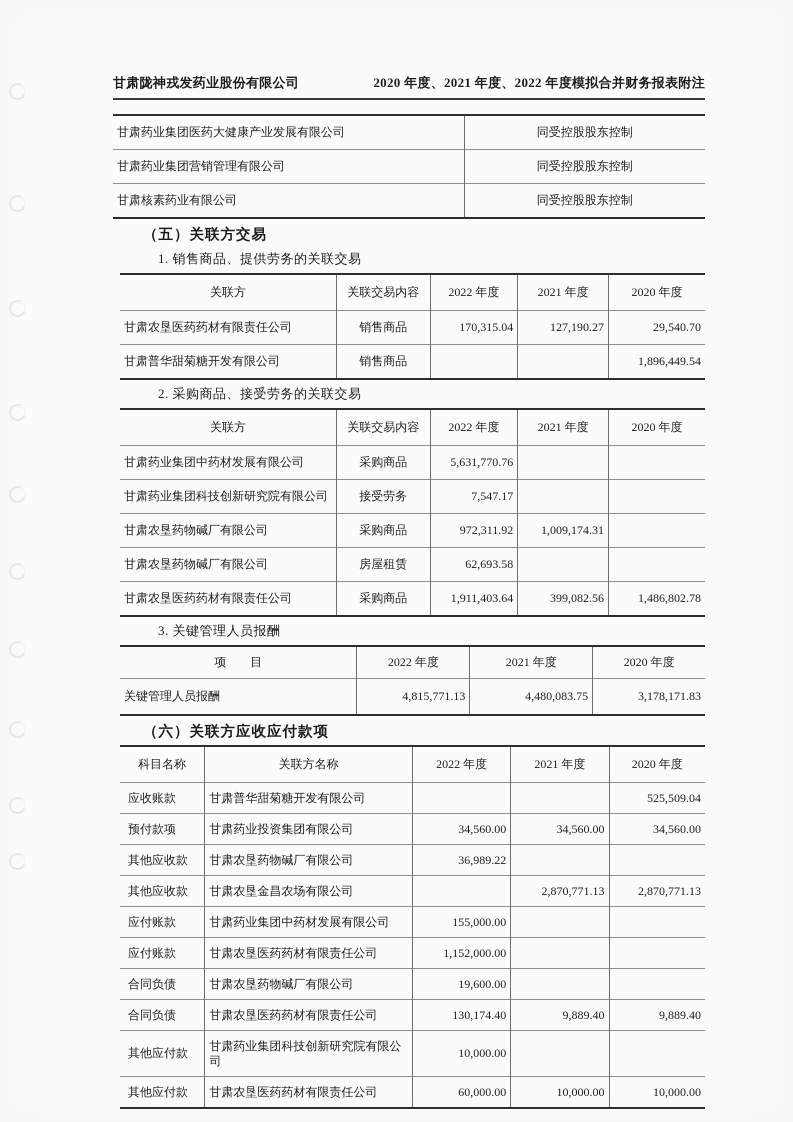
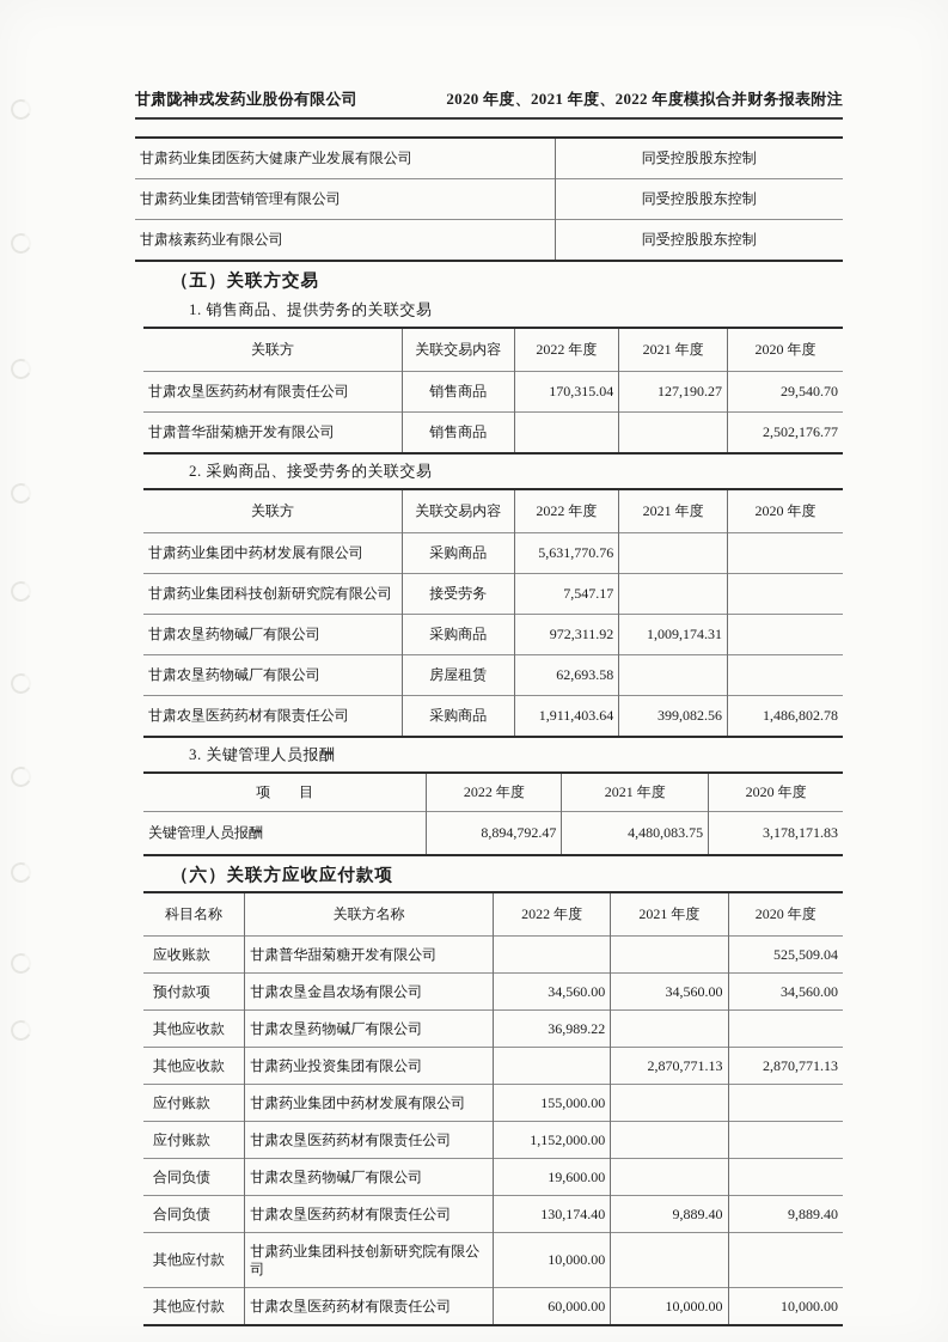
  甘肃陇神戎发药业股份有限公司
  2020 年度、2021 年度、2022 年度模拟合并财务报表附注
  甘肃药业集团医药大健康产业发展有限公司	同受控股股东控制
  甘肃药业集团营销管理有限公司	同受控股股东控制
  甘肃核素药业有限公司	同受控股股东控制
  （五）关联方交易
  1. 销售商品、提供劳务的关联交易
  关联方	关联交易内容	2022 年度	2021 年度	2020 年度
  甘肃农垦医药药材有限责任公司	销售商品	170,315.04	127,190.27	29,540.70
- 甘肃普华甜菊糖开发有限公司	销售商品			1,896,449.54
+ 甘肃普华甜菊糖开发有限公司	销售商品			2,502,176.77
  2. 采购商品、接受劳务的关联交易
  关联方	关联交易内容	2022 年度	2021 年度	2020 年度
  甘肃药业集团中药材发展有限公司	采购商品	5,631,770.76
  甘肃药业集团科技创新研究院有限公司	接受劳务	7,547.17
  甘肃农垦药物碱厂有限公司	采购商品	972,311.92	1,009,174.31
  甘肃农垦药物碱厂有限公司	房屋租赁	62,693.58
  甘肃农垦医药药材有限责任公司	采购商品	1,911,403.64	399,082.56	1,486,802.78
  3. 关键管理人员报酬
  项 目	2022 年度	2021 年度	2020 年度
- 关键管理人员报酬	4,815,771.13	4,480,083.75	3,178,171.83
+ 关键管理人员报酬	8,894,792.47	4,480,083.75	3,178,171.83
  （六）关联方应收应付款项
  科目名称	关联方名称	2022 年度	2021 年度	2020 年度
  应收账款	甘肃普华甜菊糖开发有限公司			525,509.04
- 预付款项	甘肃药业投资集团有限公司	34,560.00	34,560.00	34,560.00
+ 预付款项	甘肃农垦金昌农场有限公司	34,560.00	34,560.00	34,560.00
  其他应收款	甘肃农垦药物碱厂有限公司	36,989.22
- 其他应收款	甘肃农垦金昌农场有限公司		2,870,771.13	2,870,771.13
+ 其他应收款	甘肃药业投资集团有限公司		2,870,771.13	2,870,771.13
  应付账款	甘肃药业集团中药材发展有限公司	155,000.00
  应付账款	甘肃农垦医药药材有限责任公司	1,152,000.00
  合同负债	甘肃农垦药物碱厂有限公司	19,600.00
  合同负债	甘肃农垦医药药材有限责任公司	130,174.40	9,889.40	9,889.40
  其他应付款	甘肃药业集团科技创新研究院有限公 司	10,000.00
  其他应付款	甘肃农垦医药药材有限责任公司	60,000.00	10,000.00	10,000.00
